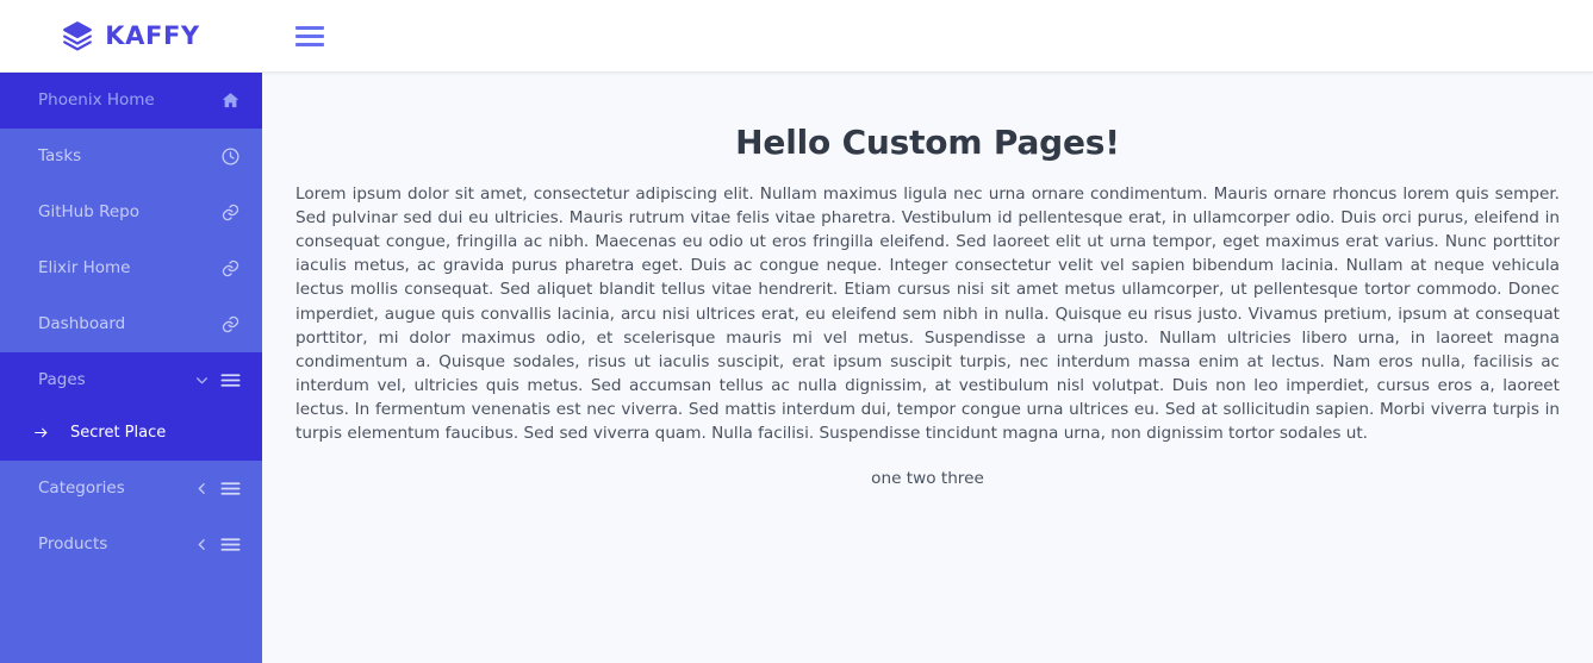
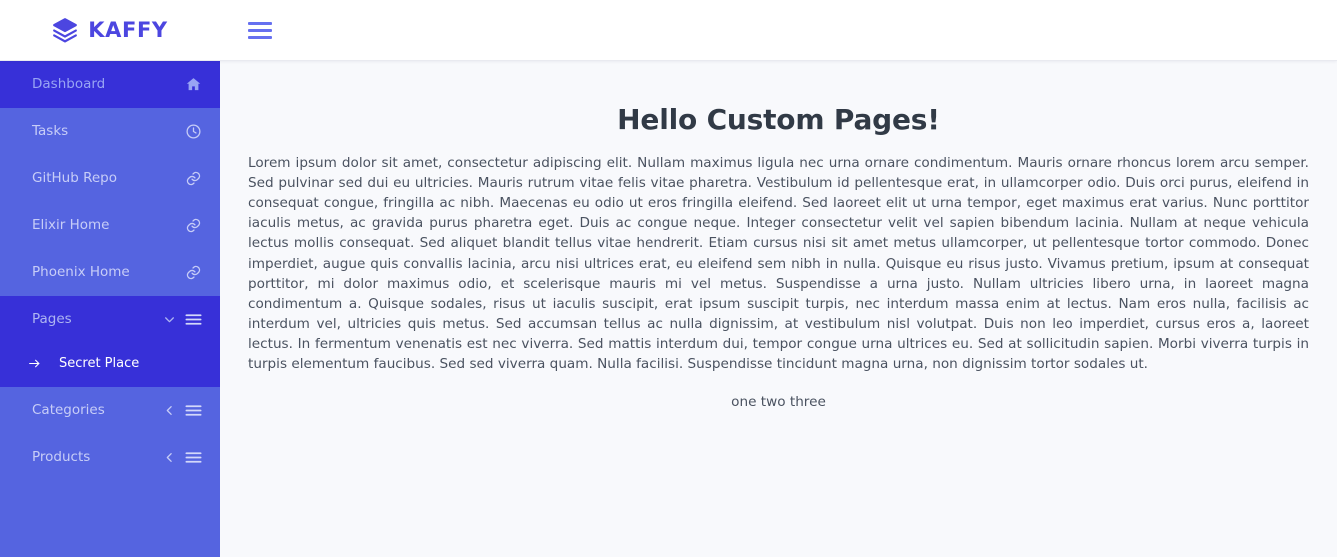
  KAFFY
- Phoenix Home
+ Dashboard
  Tasks
  GitHub Repo
  Elixir Home
- Dashboard
+ Phoenix Home
  Pages
  Secret Place
  Categories
  Products
  Hello Custom Pages!
- Lorem ipsum dolor sit amet, consectetur adipiscing elit. Nullam maximus ligula nec urna ornare condimentum. Mauris ornare rhoncus lorem quis semper. Sed pulvinar sed dui eu ultricies. Mauris rutrum vitae felis vitae pharetra. Vestibulum id pellentesque erat, in ullamcorper odio. Duis orci purus, eleifend in consequat congue, fringilla ac nibh. Maecenas eu odio ut eros fringilla eleifend. Sed laoreet elit ut urna tempor, eget maximus erat varius. Nunc porttitor iaculis metus, ac gravida purus pharetra eget. Duis ac congue neque. Integer consectetur velit vel sapien bibendum lacinia. Nullam at neque vehicula lectus mollis consequat. Sed aliquet blandit tellus vitae hendrerit. Etiam cursus nisi sit amet metus ullamcorper, ut pellentesque tortor commodo. Donec imperdiet, augue quis convallis lacinia, arcu nisi ultrices erat, eu eleifend sem nibh in nulla. Quisque eu risus justo. Vivamus pretium, ipsum at consequat porttitor, mi dolor maximus odio, et scelerisque mauris mi vel metus. Suspendisse a urna justo. Nullam ultricies libero urna, in laoreet magna condimentum a. Quisque sodales, risus ut iaculis suscipit, erat ipsum suscipit turpis, nec interdum massa enim at lectus. Nam eros nulla, facilisis ac interdum vel, ultricies quis metus. Sed accumsan tellus ac nulla dignissim, at vestibulum nisl volutpat. Duis non leo imperdiet, cursus eros a, laoreet lectus. In fermentum venenatis est nec viverra. Sed mattis interdum dui, tempor congue urna ultrices eu. Sed at sollicitudin sapien. Morbi viverra turpis in turpis elementum faucibus. Sed sed viverra quam. Nulla facilisi. Suspendisse tincidunt magna urna, non dignissim tortor sodales ut.
+ Lorem ipsum dolor sit amet, consectetur adipiscing elit. Nullam maximus ligula nec urna ornare condimentum. Mauris ornare rhoncus lorem arcu semper. Sed pulvinar sed dui eu ultricies. Mauris rutrum vitae felis vitae pharetra. Vestibulum id pellentesque erat, in ullamcorper odio. Duis orci purus, eleifend in consequat congue, fringilla ac nibh. Maecenas eu odio ut eros fringilla eleifend. Sed laoreet elit ut urna tempor, eget maximus erat varius. Nunc porttitor iaculis metus, ac gravida purus pharetra eget. Duis ac congue neque. Integer consectetur velit vel sapien bibendum lacinia. Nullam at neque vehicula lectus mollis consequat. Sed aliquet blandit tellus vitae hendrerit. Etiam cursus nisi sit amet metus ullamcorper, ut pellentesque tortor commodo. Donec imperdiet, augue quis convallis lacinia, arcu nisi ultrices erat, eu eleifend sem nibh in nulla. Quisque eu risus justo. Vivamus pretium, ipsum at consequat porttitor, mi dolor maximus odio, et scelerisque mauris mi vel metus. Suspendisse a urna justo. Nullam ultricies libero urna, in laoreet magna condimentum a. Quisque sodales, risus ut iaculis suscipit, erat ipsum suscipit turpis, nec interdum massa enim at lectus. Nam eros nulla, facilisis ac interdum vel, ultricies quis metus. Sed accumsan tellus ac nulla dignissim, at vestibulum nisl volutpat. Duis non leo imperdiet, cursus eros a, laoreet lectus. In fermentum venenatis est nec viverra. Sed mattis interdum dui, tempor congue urna ultrices eu. Sed at sollicitudin sapien. Morbi viverra turpis in turpis elementum faucibus. Sed sed viverra quam. Nulla facilisi. Suspendisse tincidunt magna urna, non dignissim tortor sodales ut.
  one two three
